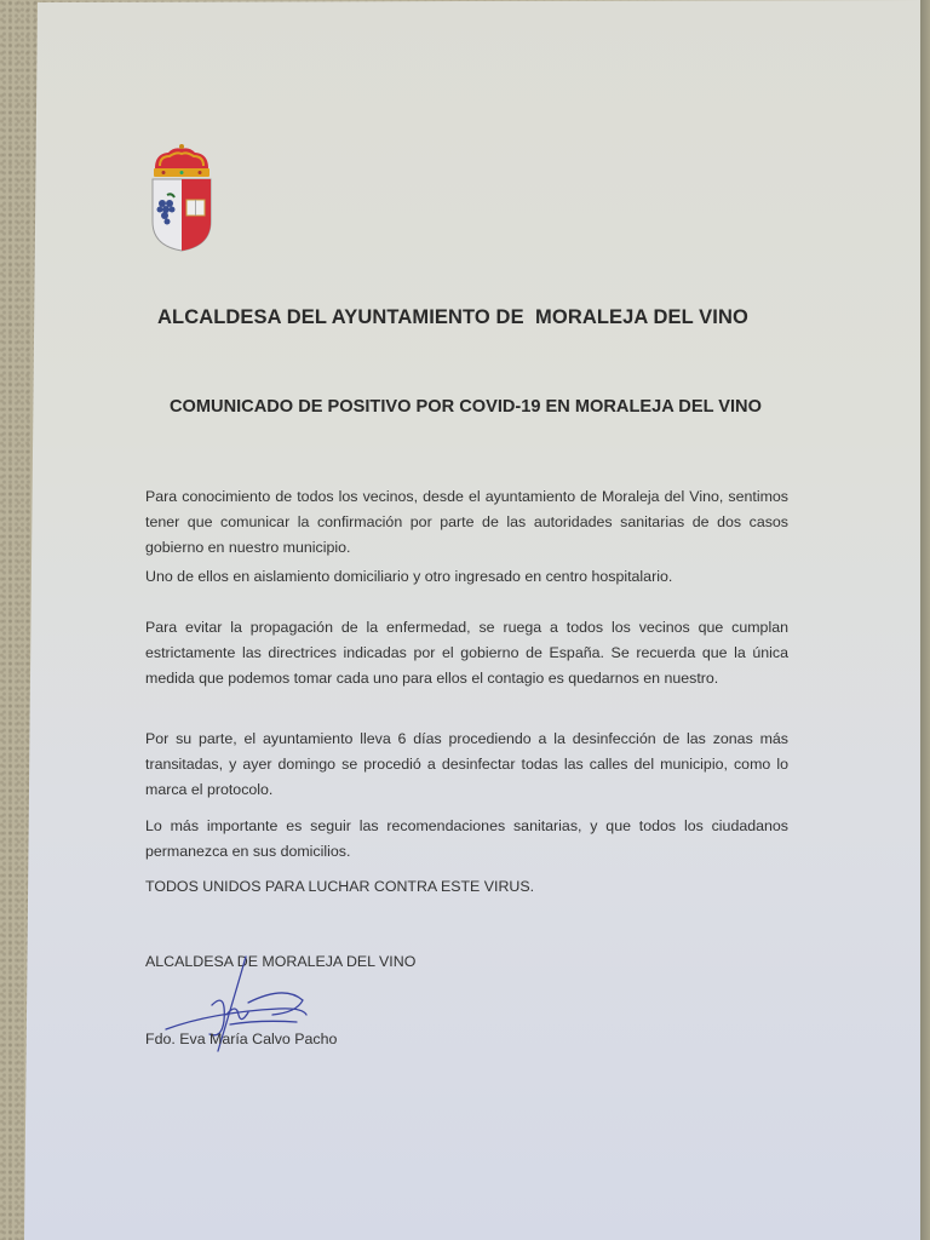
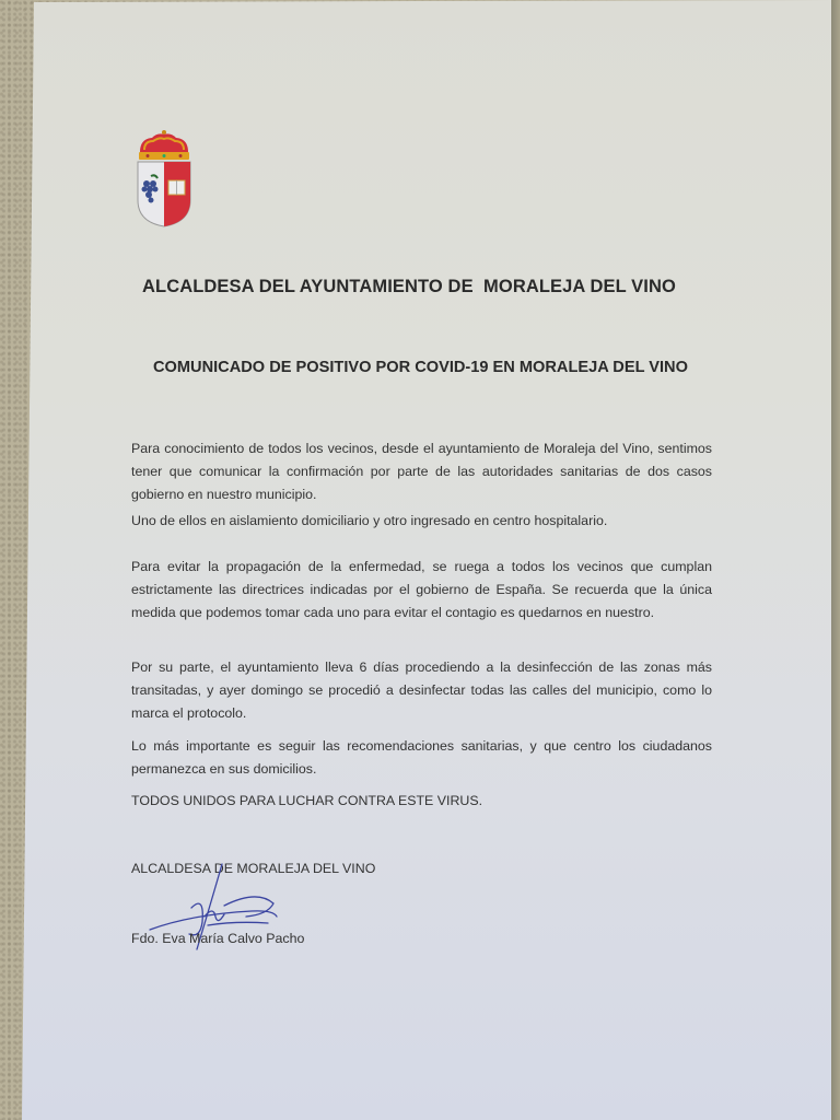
  ALCALDESA DEL AYUNTAMIENTO DE MORALEJA DEL VINO
  COMUNICADO DE POSITIVO POR COVID-19 EN MORALEJA DEL VINO
  Para conocimiento de todos los vecinos, desde el ayuntamiento de Moraleja del Vino, sentimos tener que comunicar la confirmación por parte de las autoridades sanitarias de dos casos gobierno en nuestro municipio.
  Uno de ellos en aislamiento domiciliario y otro ingresado en centro hospitalario.
- Para evitar la propagación de la enfermedad, se ruega a todos los vecinos que cumplan estrictamente las directrices indicadas por el gobierno de España. Se recuerda que la única medida que podemos tomar cada uno para ellos el contagio es quedarnos en nuestro.
+ Para evitar la propagación de la enfermedad, se ruega a todos los vecinos que cumplan estrictamente las directrices indicadas por el gobierno de España. Se recuerda que la única medida que podemos tomar cada uno para evitar el contagio es quedarnos en nuestro.
  Por su parte, el ayuntamiento lleva 6 días procediendo a la desinfección de las zonas más transitadas, y ayer domingo se procedió a desinfectar todas las calles del municipio, como lo marca el protocolo.
- Lo más importante es seguir las recomendaciones sanitarias, y que todos los ciudadanos permanezca en sus domicilios.
+ Lo más importante es seguir las recomendaciones sanitarias, y que centro los ciudadanos permanezca en sus domicilios.
  TODOS UNIDOS PARA LUCHAR CONTRA ESTE VIRUS.
  ALCALDESA DE MORALEJA DEL VINO
  Fdo. Eva María Calvo Pacho
